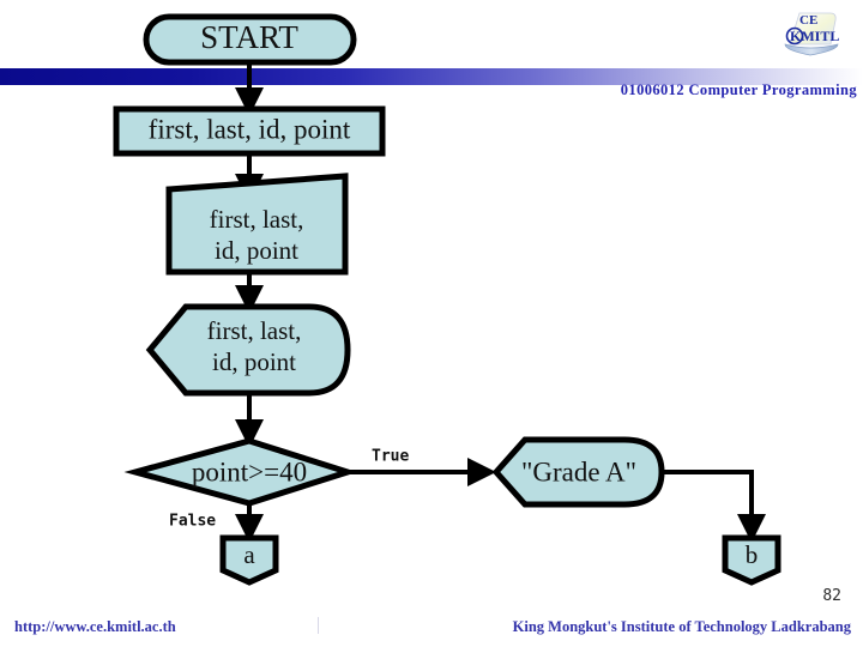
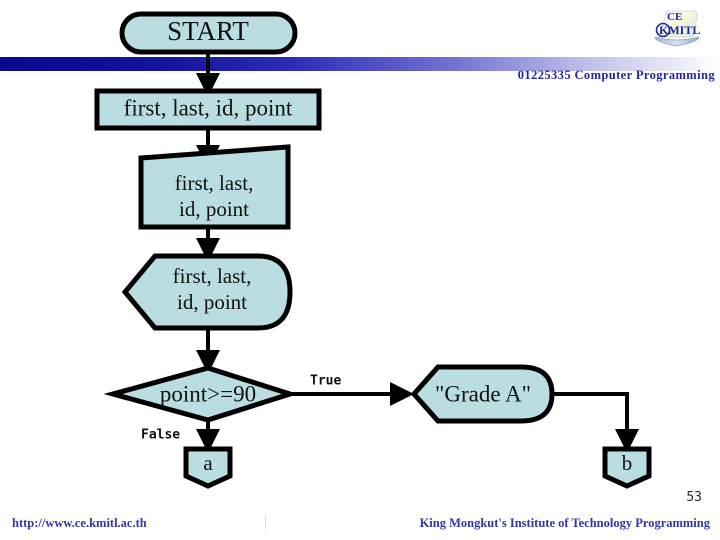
- 01006012 Computer Programming
+ 01225335 Computer Programming
  CE
  KMITL
  START
  first, last, id, point
  first, last,
  id, point
  first, last,
  id, point
- point>=40
+ point>=90
  True
  False
  "Grade A"
  a
  b
- 82
+ 53
  http://www.ce.kmitl.ac.th
- King Mongkut's Institute of Technology Ladkrabang
+ King Mongkut's Institute of Technology Programming
